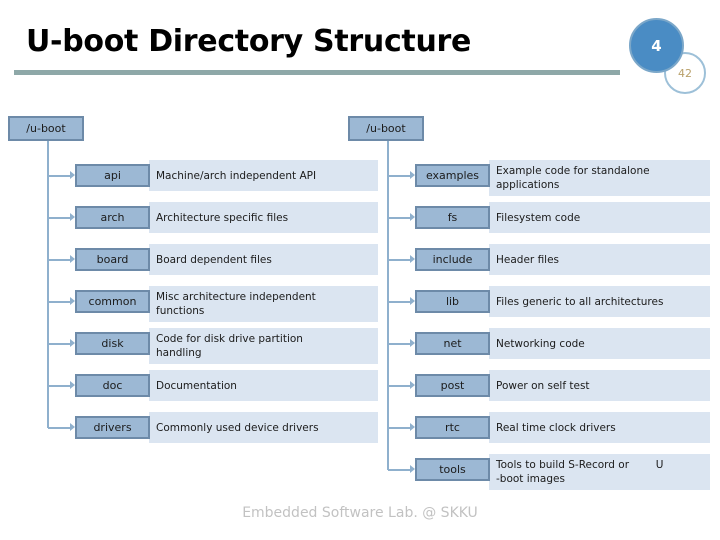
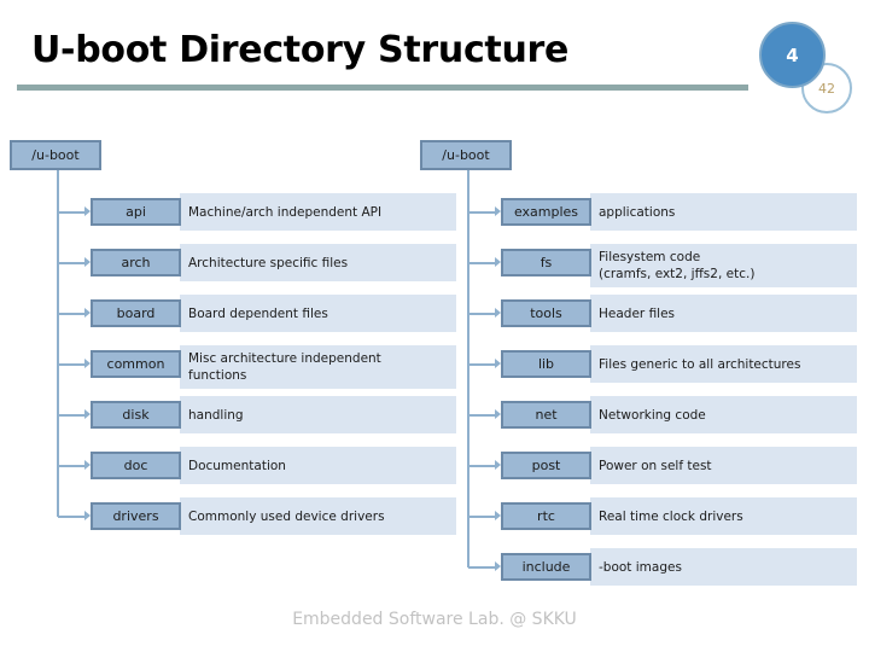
  U-boot Directory Structure
  42
  4
  /u-boot
  Machine/arch independent API
  api
  Architecture specific files
  arch
  Board dependent files
  board
  Misc architecture independent
  functions
  common
- Code for disk drive partition
  handling
  disk
  Documentation
  doc
  Commonly used device drivers
  drivers
  /u-boot
- Example code for standalone
  applications
  examples
  Filesystem code
+ (cramfs, ext2, jffs2, etc.)
  fs
  Header files
- include
+ tools
  Files generic to all architectures
  lib
  Networking code
  net
  Power on self test
  post
  Real time clock drivers
  rtc
- Tools to build S-Record or U
  -boot images
- tools
+ include
  Embedded Software Lab. @ SKKU
